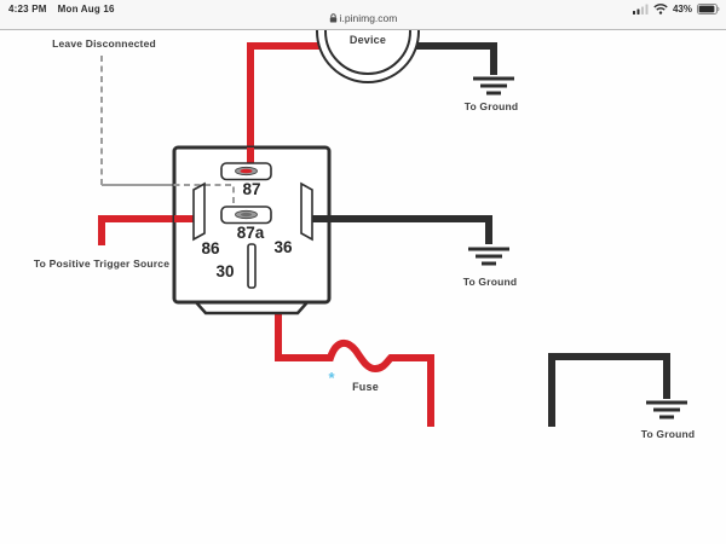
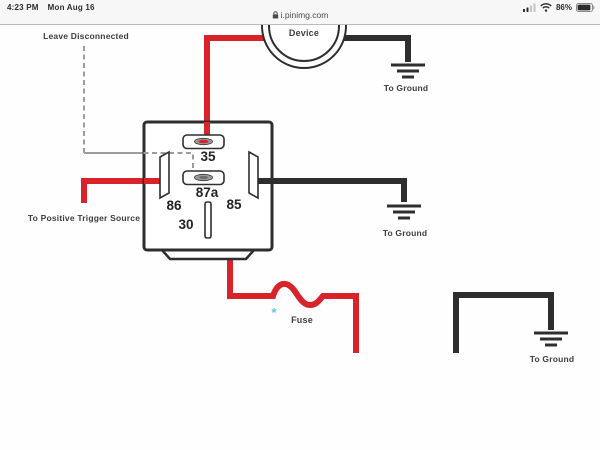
  4:23 PM Mon Aug 16
  i.pinimg.com
- 43%
+ 86%
  To Ground
  To Ground
  To Ground
  Device
- 87
+ 35
  87a
  86
- 36
+ 85
  30
  *
  Fuse
  Leave Disconnected
  To Positive Trigger Source
